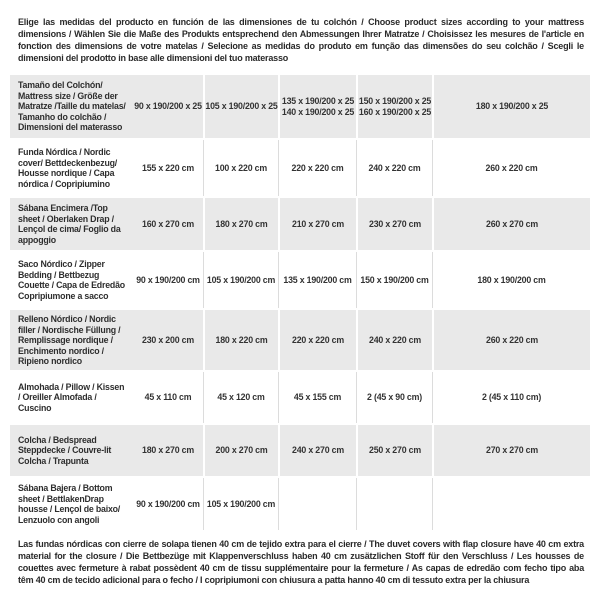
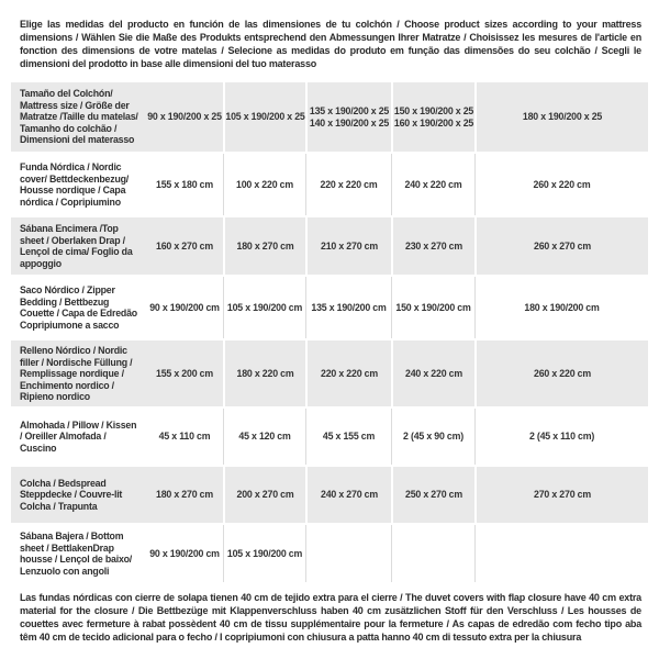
  Elige las medidas del producto en función de las dimensiones de tu colchón / Choose product sizes according to your mattress dimensions / Wählen Sie die Maße des Produkts entsprechend den Abmessungen Ihrer Matratze / Choisissez les mesures de l'article en fonction des dimensions de votre matelas / Selecione as medidas do produto em função das dimensões do seu colchão / Scegli le dimensioni del prodotto in base alle dimensioni del tuo materasso
  Tamaño del Colchón/ Mattress size / Größe der Matratze /Taille du matelas/ Tamanho do colchão / Dimensioni del materasso
  90 x 190/200 x 25
  105 x 190/200 x 25
  135 x 190/200 x 25
  140 x 190/200 x 25
  150 x 190/200 x 25
  160 x 190/200 x 25
  180 x 190/200 x 25
  Funda Nórdica / Nordic cover/ Bettdeckenbezug/ Housse nordique / Capa nórdica / Copripiumino
- 155 x 220 cm
+ 155 x 180 cm
  100 x 220 cm
  220 x 220 cm
  240 x 220 cm
  260 x 220 cm
  Sábana Encimera /Top sheet / Oberlaken Drap / Lençol de cima/ Foglio da appoggio
  160 x 270 cm
  180 x 270 cm
  210 x 270 cm
  230 x 270 cm
  260 x 270 cm
  Saco Nórdico / Zipper Bedding / Bettbezug Couette / Capa de Edredão Copripiumone a sacco
  90 x 190/200 cm
  105 x 190/200 cm
  135 x 190/200 cm
  150 x 190/200 cm
  180 x 190/200 cm
  Relleno Nórdico / Nordic filler / Nordische Füllung / Remplissage nordique / Enchimento nordico / Ripieno nordico
- 230 x 200 cm
+ 155 x 200 cm
  180 x 220 cm
  220 x 220 cm
  240 x 220 cm
  260 x 220 cm
  Almohada / Pillow / Kissen / Oreiller Almofada / Cuscino
  45 x 110 cm
  45 x 120 cm
  45 x 155 cm
  2 (45 x 90 cm)
  2 (45 x 110 cm)
  Colcha / Bedspread Steppdecke / Couvre-lit Colcha / Trapunta
  180 x 270 cm
  200 x 270 cm
  240 x 270 cm
  250 x 270 cm
  270 x 270 cm
  Sábana Bajera / Bottom sheet / BettlakenDrap housse / Lençol de baixo/ Lenzuolo con angoli
  90 x 190/200 cm
  105 x 190/200 cm
  Las fundas nórdicas con cierre de solapa tienen 40 cm de tejido extra para el cierre / The duvet covers with flap closure have 40 cm extra material for the closure / Die Bettbezüge mit Klappenverschluss haben 40 cm zusätzlichen Stoff für den Verschluss / Les housses de couettes avec fermeture à rabat possèdent 40 cm de tissu supplémentaire pour la fermeture / As capas de edredão com fecho tipo aba têm 40 cm de tecido adicional para o fecho / I copripiumoni con chiusura a patta hanno 40 cm di tessuto extra per la chiusura
